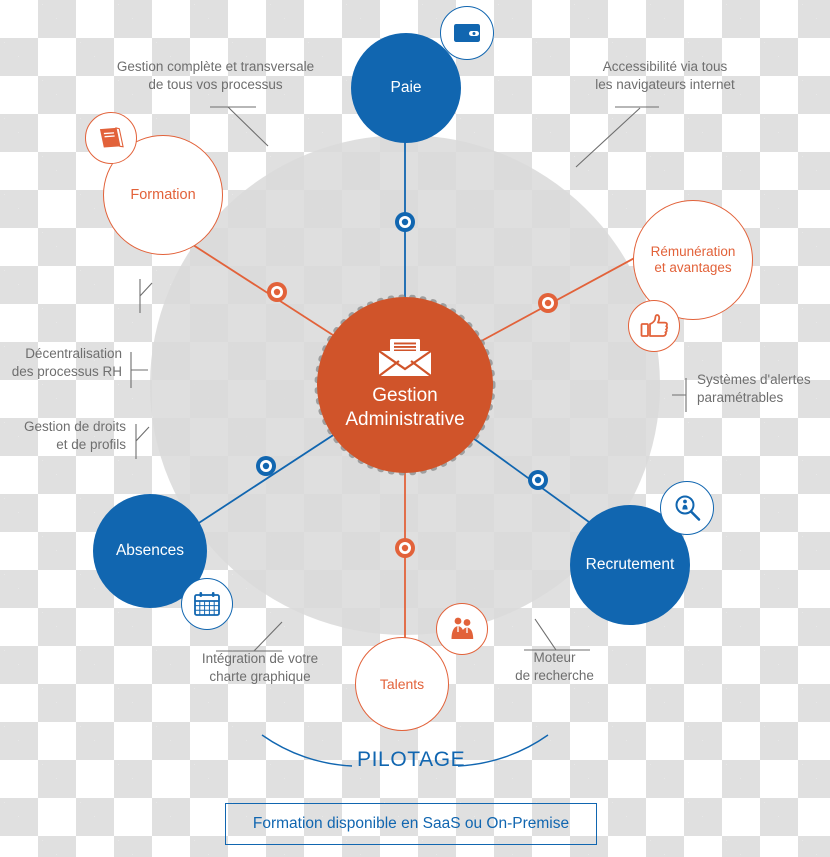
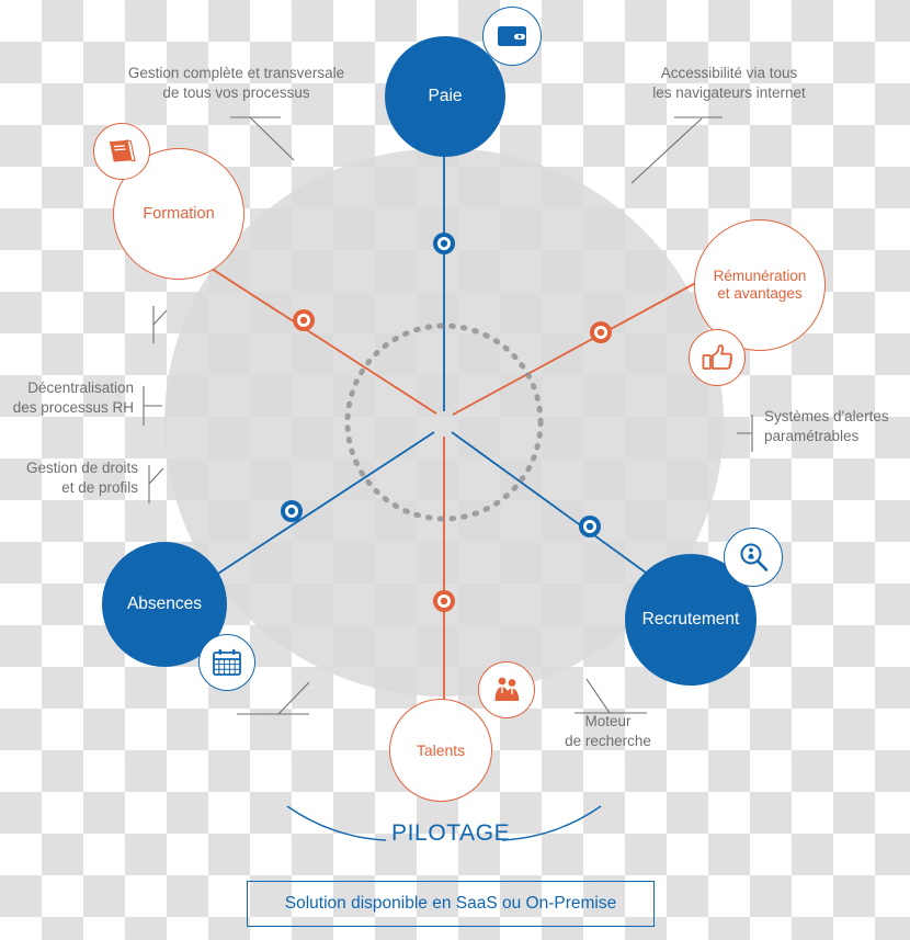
- Gestion
- Administrative
  Paie
  Rémunération
  et avantages
  Recrutement
  Talents
  Absences
  Formation
  Gestion complète et transversale
  de tous vos processus
  Accessibilité via tous
  les navigateurs internet
  Décentralisation
  des processus RH
  Gestion de droits
  et de profils
  Systèmes d'alertes
  paramétrables
  Moteur
  de recherche
- Intégration de votre
- charte graphique
  PILOTAGE
- Formation disponible en SaaS ou On-Premise
+ Solution disponible en SaaS ou On-Premise
